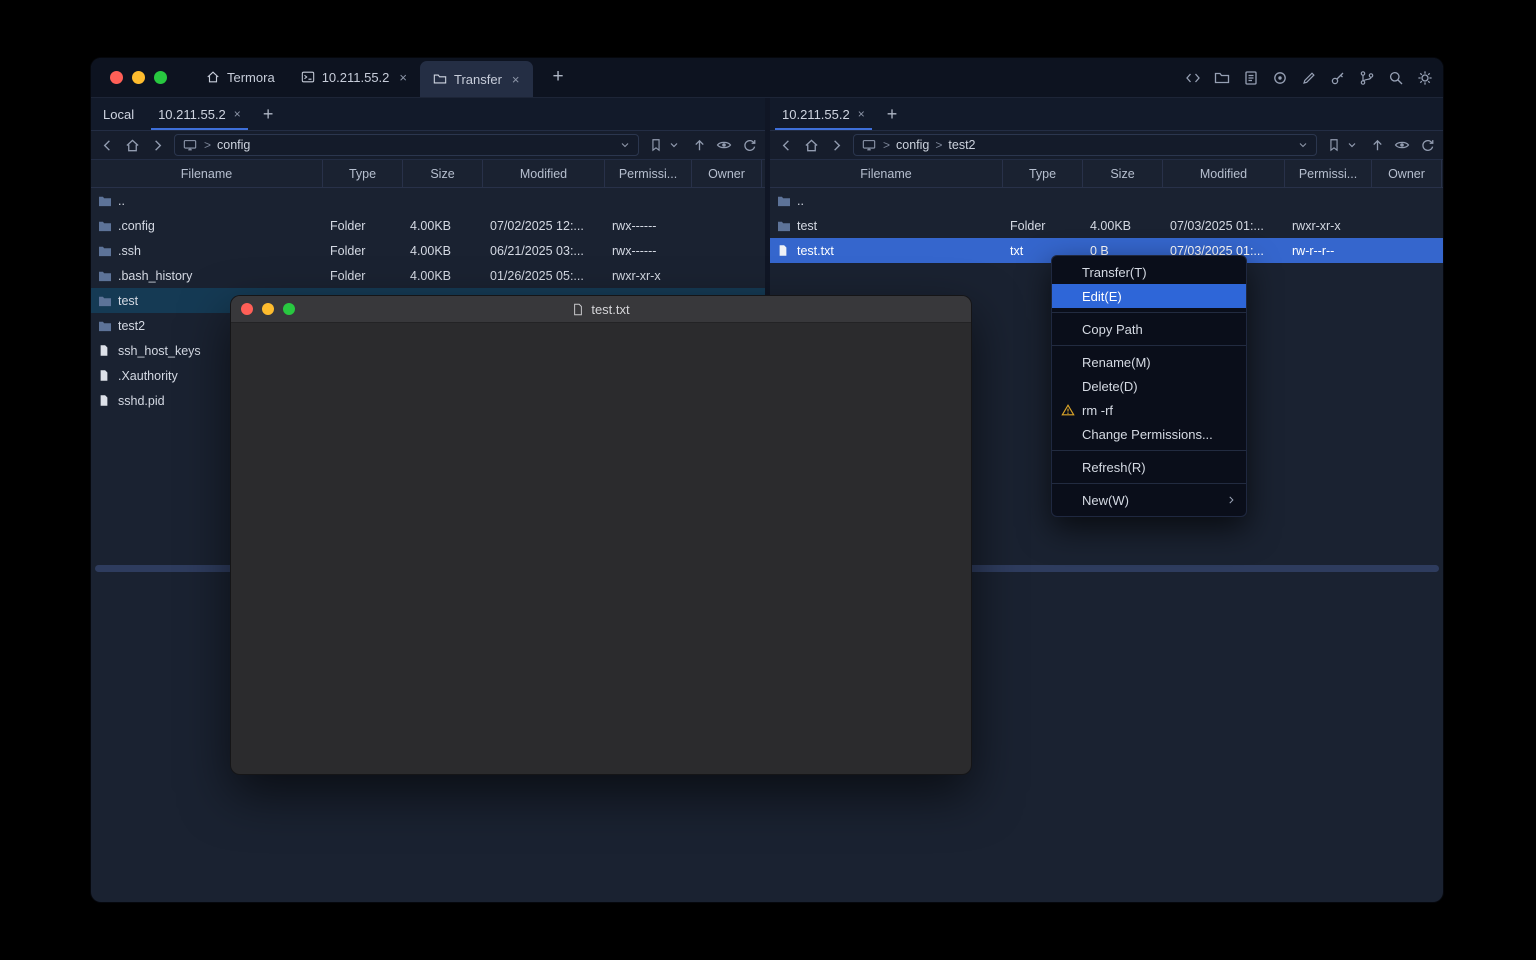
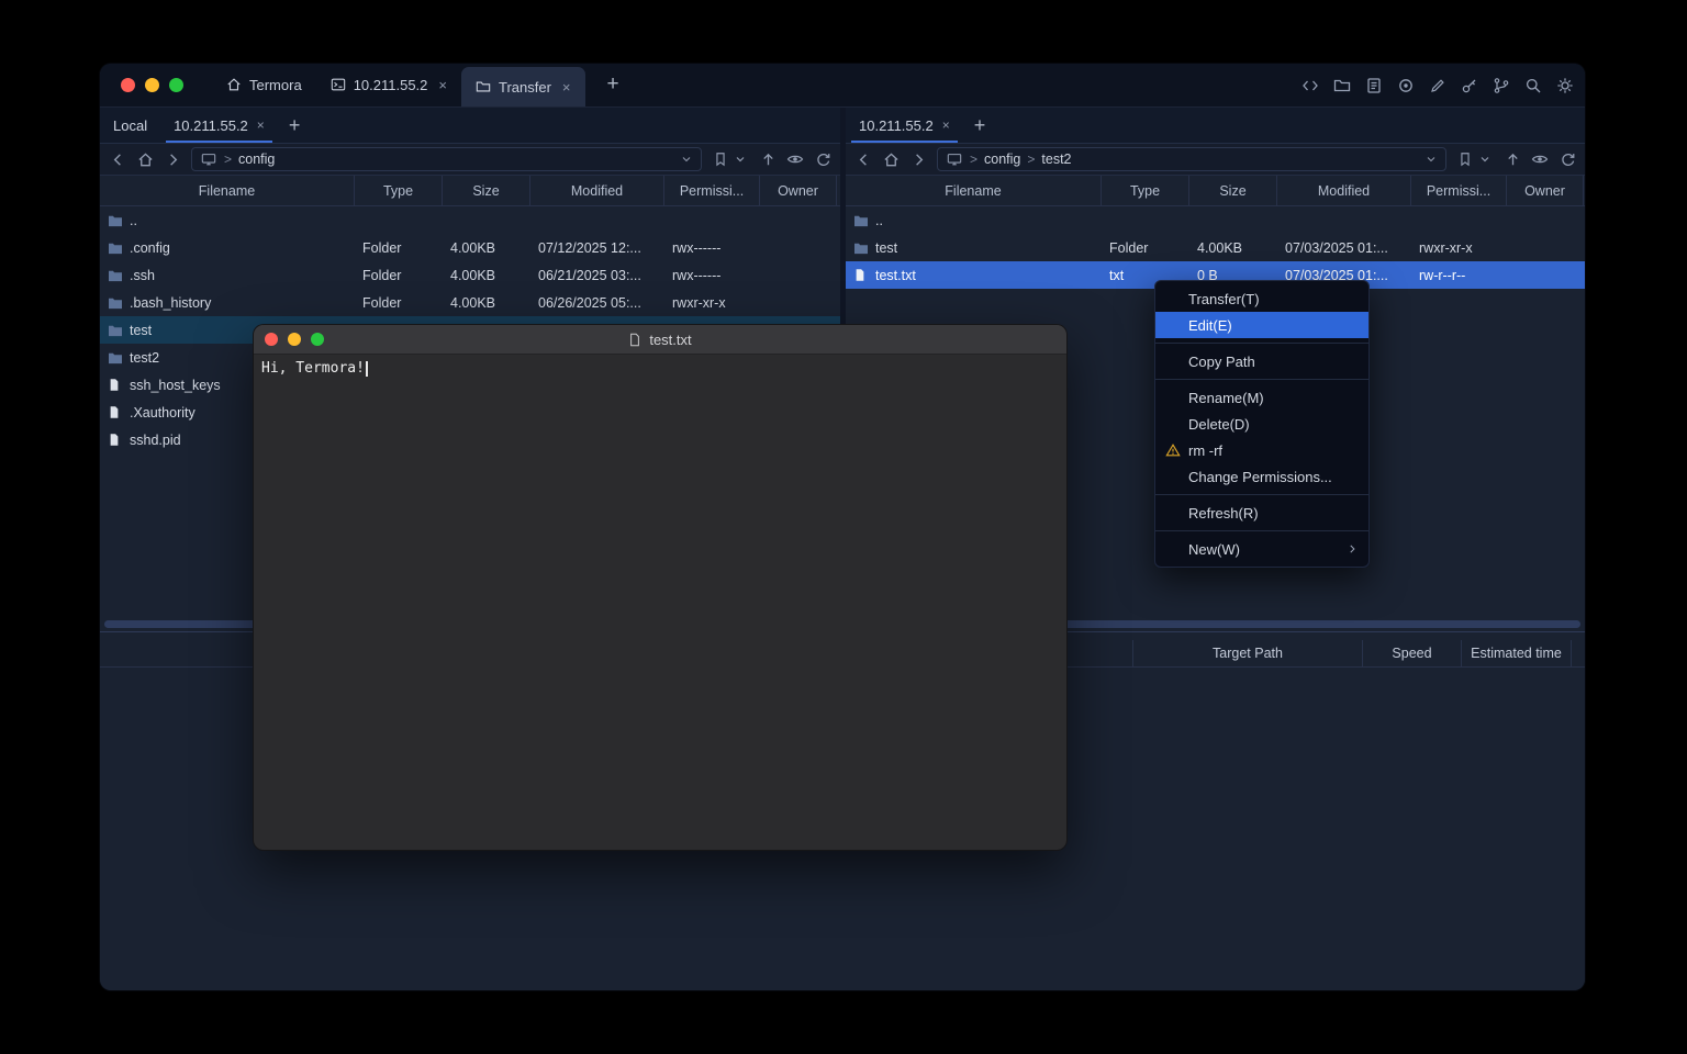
  Termora
  10.211.55.2
  ×
  Transfer
  ×
  +
  Local
  10.211.55.2
  ×
  +
  >
  config
  Filename
  Type
  Size
  Modified
  Permissi...
  Owner
  ..
  .config
  Folder
  4.00KB
- 07/02/2025 12:...
+ 07/12/2025 12:...
  rwx------
  .ssh
  Folder
  4.00KB
  06/21/2025 03:...
  rwx------
  .bash_history
  Folder
  4.00KB
- 01/26/2025 05:...
+ 06/26/2025 05:...
  rwxr-xr-x
  test
  test2
  ssh_host_keys
  .Xauthority
  sshd.pid
  10.211.55.2
  ×
  +
  >
  config
  >
  test2
  Filename
  Type
  Size
  Modified
  Permissi...
  Owner
  ..
  test
  Folder
  4.00KB
  07/03/2025 01:...
  rwxr-xr-x
  test.txt
  txt
  0 B
  07/03/2025 01:...
  rw-r--r--
+ Target Path
+ Speed
+ Estimated time
  test.txt
+ Hi, Termora!
  Transfer(T)
  Edit(E)
  Copy Path
  Rename(M)
  Delete(D)
  rm -rf
  Change Permissions...
  Refresh(R)
  New(W)
